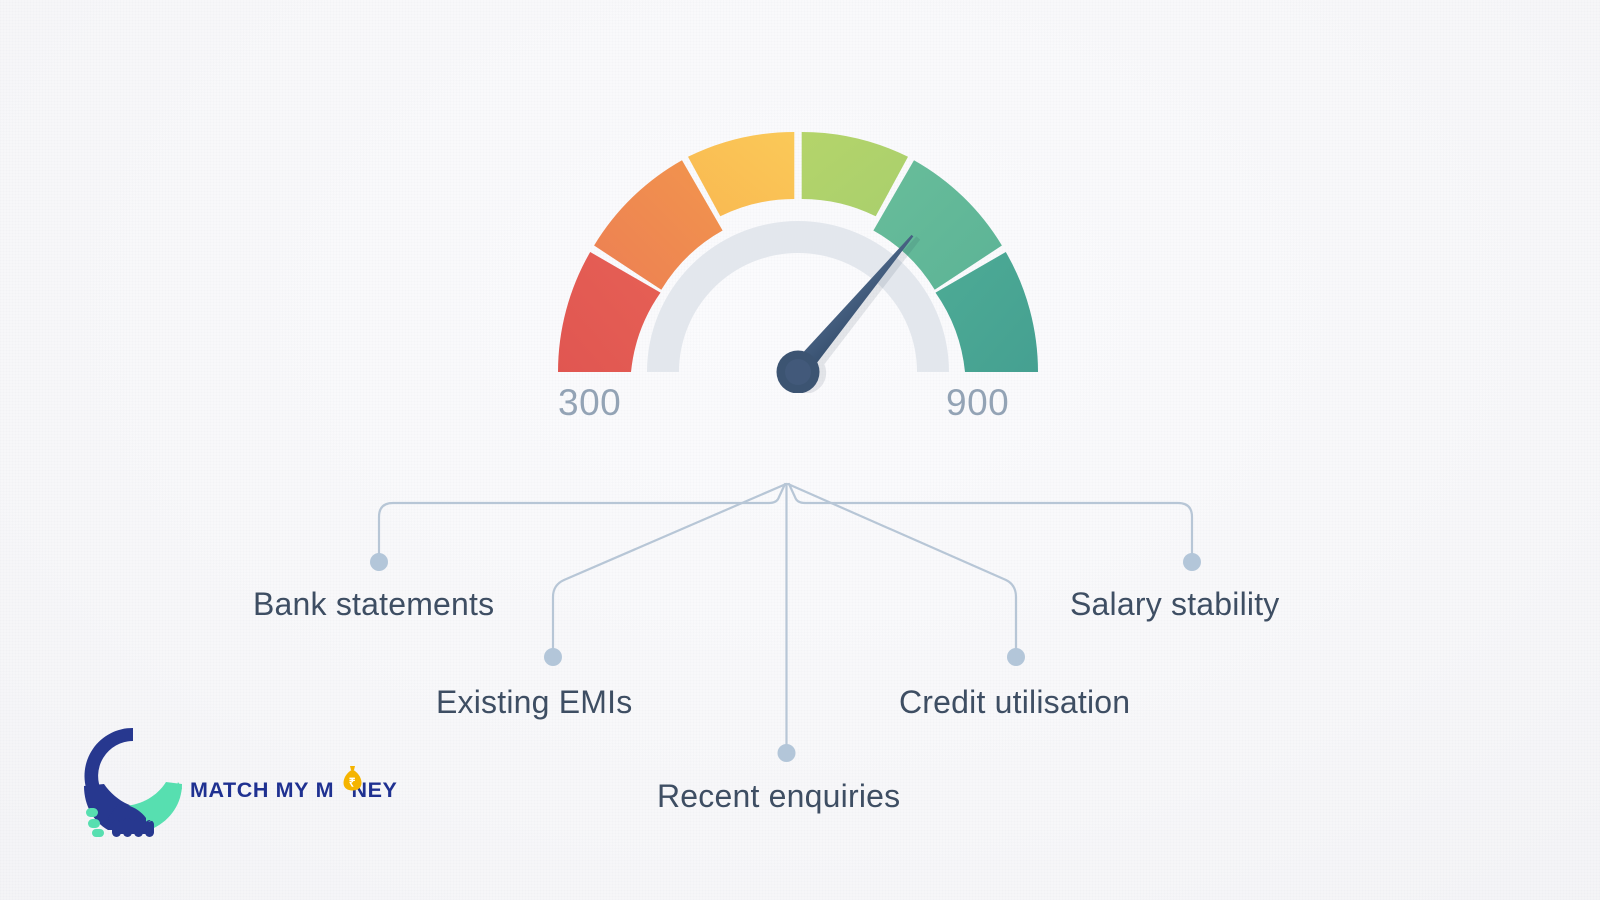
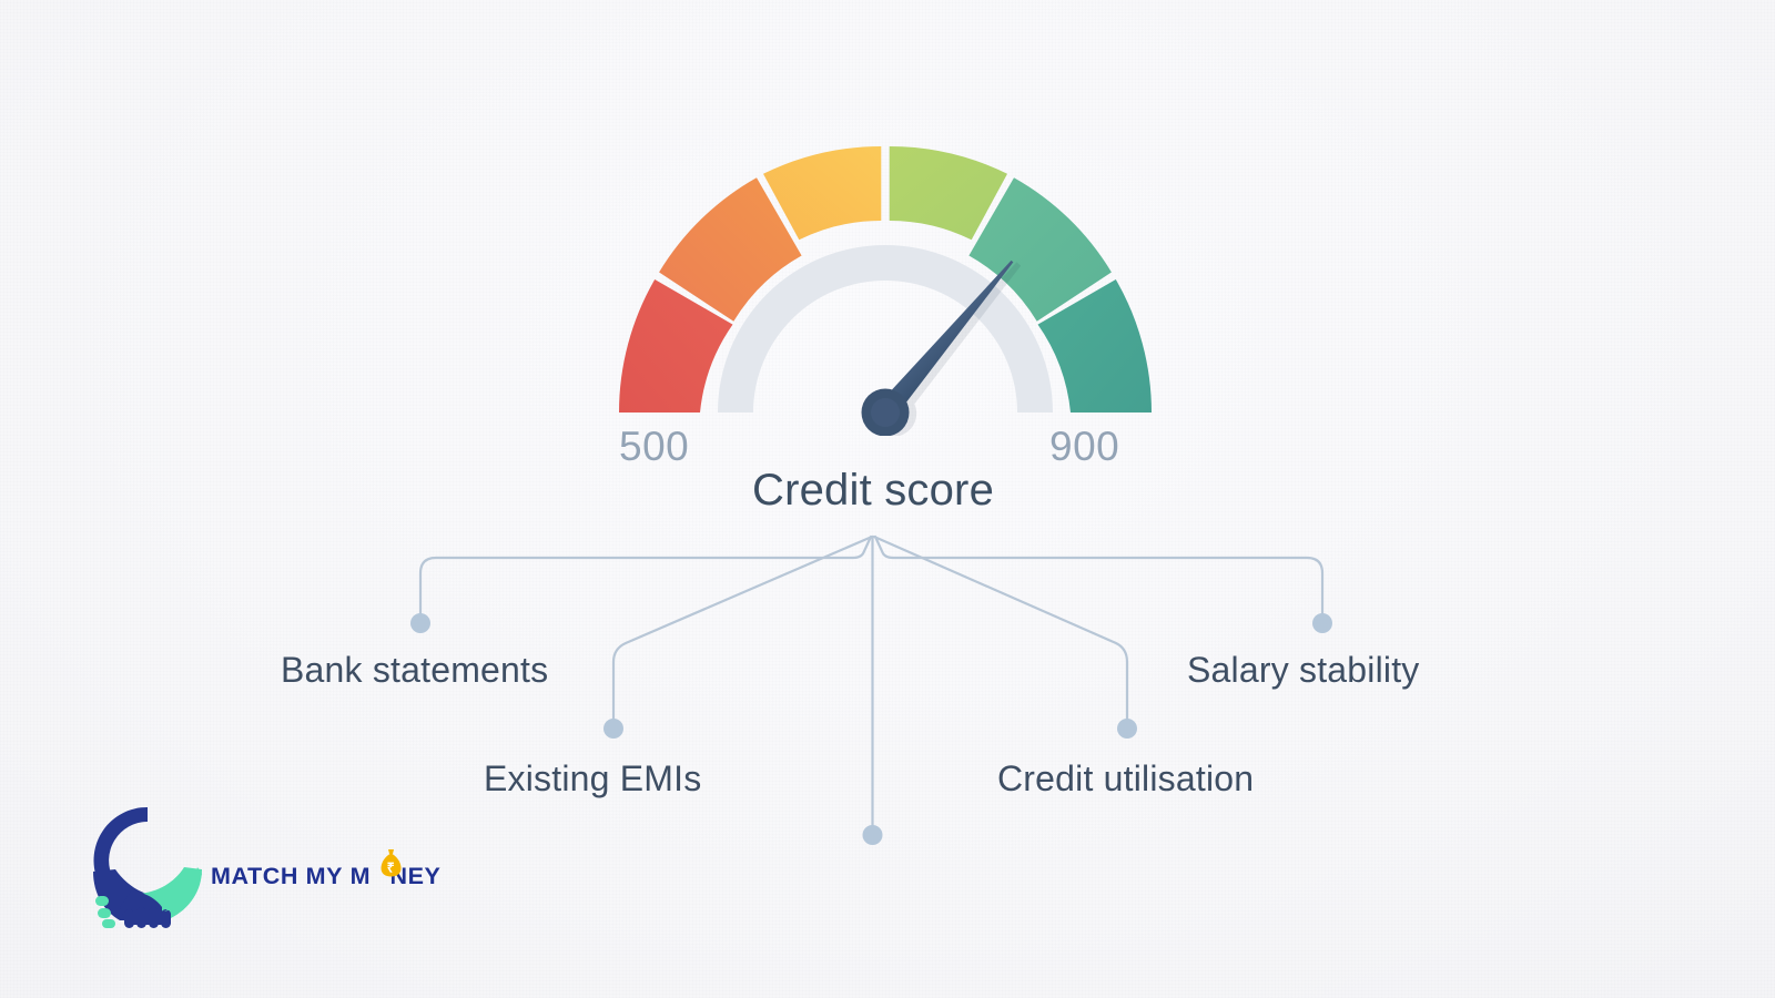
- 300
+ 500
  900
+ Credit score
  Bank statements
  Existing EMIs
- Recent enquiries
  Credit utilisation
  Salary stability
  MATCH MY M NEY
  ₹
